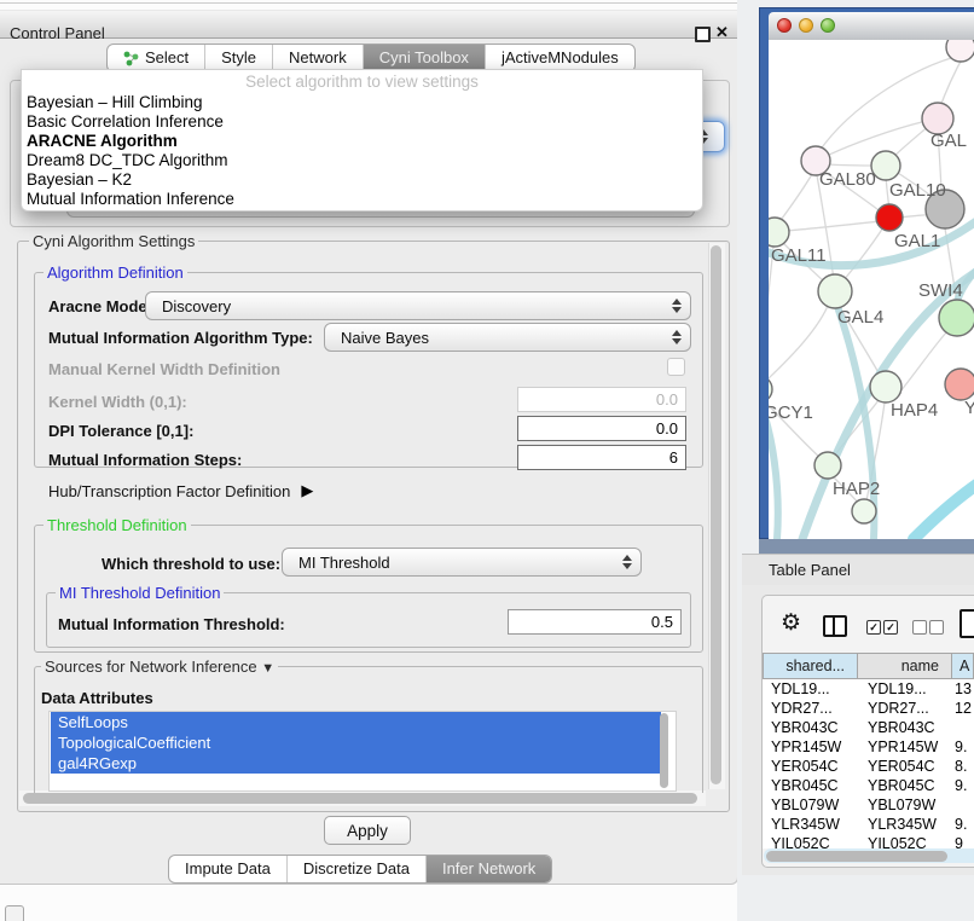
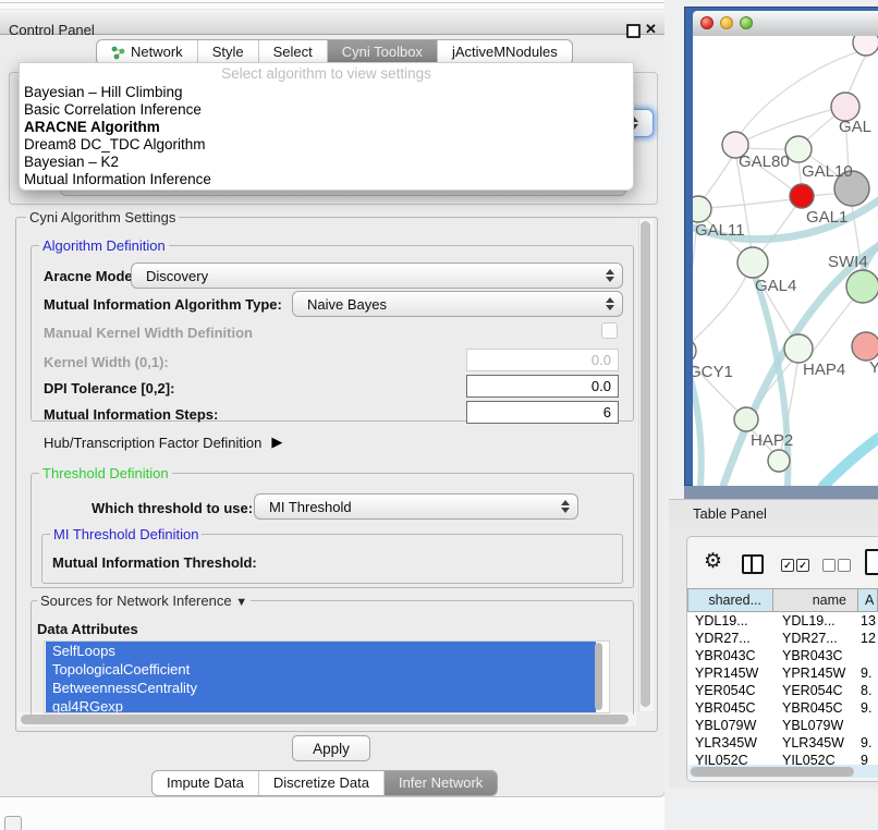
  Control Panel
  ✕
- Select
+ Network
  Style
- Network
+ Select
  Cyni Toolbox
  jActiveMNodules
  Select algorithm to view settings
  Bayesian – Hill Climbing
  Basic Correlation Inference
  ARACNE Algorithm
  Dream8 DC_TDC Algorithm
  Bayesian – K2
  Mutual Information Inference
  Cyni Algorithm Settings
  Algorithm Definition
  Aracne Mode
  Discovery
  Mutual Information Algorithm Type:
  Naive Bayes
  Manual Kernel Width Definition
  Kernel Width (0,1):
  0.0
- DPI Tolerance [0,1]:
+ DPI Tolerance [0,2]:
  0.0
  Mutual Information Steps:
  6
  Hub/Transcription Factor Definition
  ▶
  Threshold Definition
  Which threshold to use:
  MI Threshold
  MI Threshold Definition
  Mutual Information Threshold:
- 0.5
  Sources for Network Inference ▼
  Data Attributes
  SelfLoops
  TopologicalCoefficient
+ BetweennessCentrality
  gal4RGexp
  Apply
  Impute Data
  Discretize Data
  Infer Network
  GAL
  GAL80
  GAL10
  GAL1
  GAL11
  SWI4
  GAL4
  GCY1
  HAP4
  Y
  HAP2
  Table Panel
  ⚙
  ✓
  ✓
  shared...
  name
  A
  YDL19...
  YDL19...
  13
  YDR27...
  YDR27...
  12
  YBR043C
  YBR043C
  YPR145W
  YPR145W
  9.
  YER054C
  YER054C
  8.
  YBR045C
  YBR045C
  9.
  YBL079W
  YBL079W
  YLR345W
  YLR345W
  9.
  YIL052C
  YIL052C
  9
